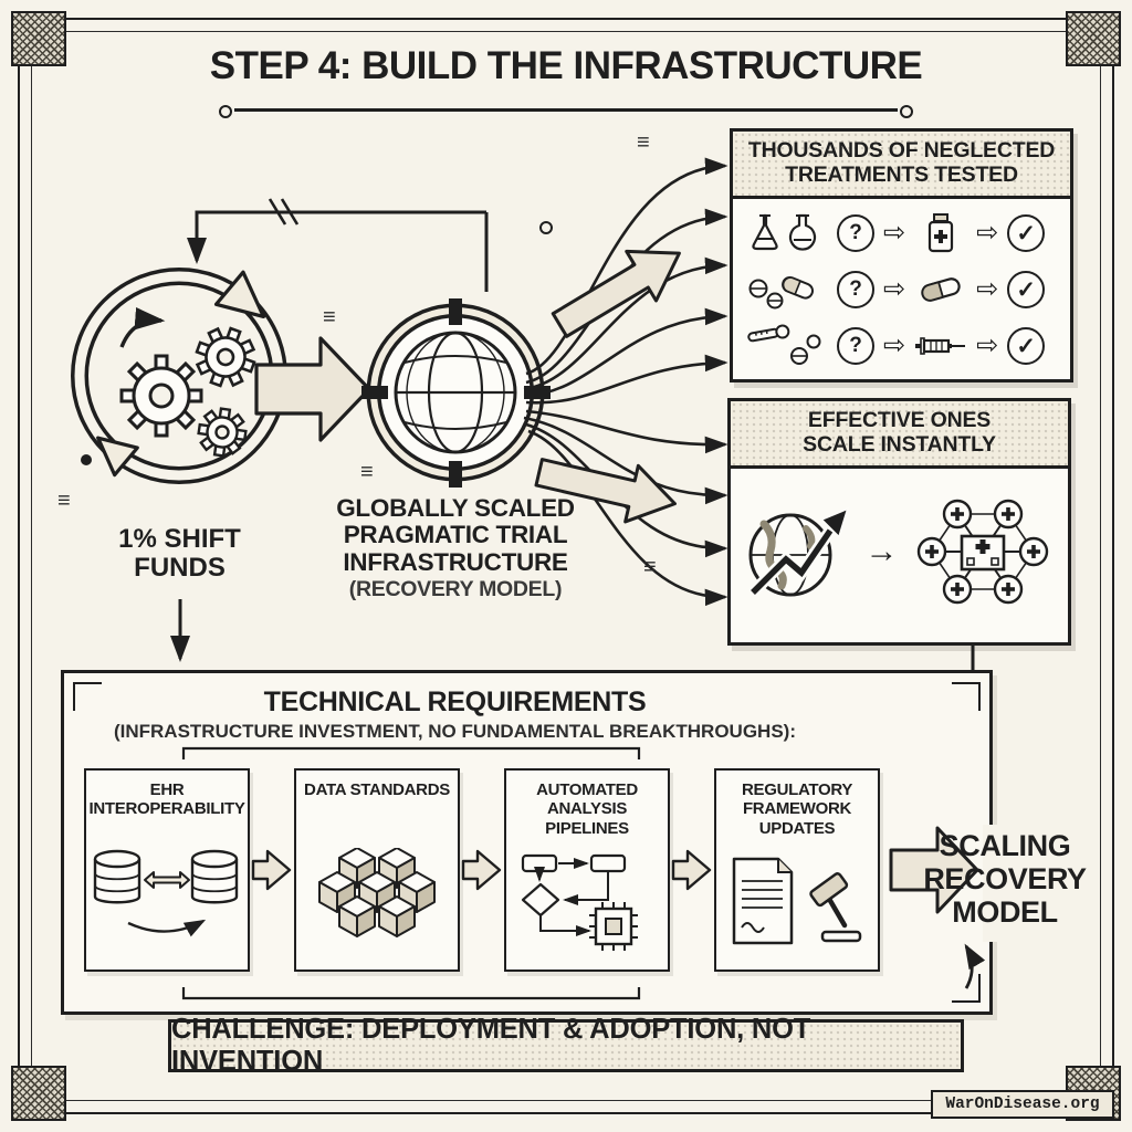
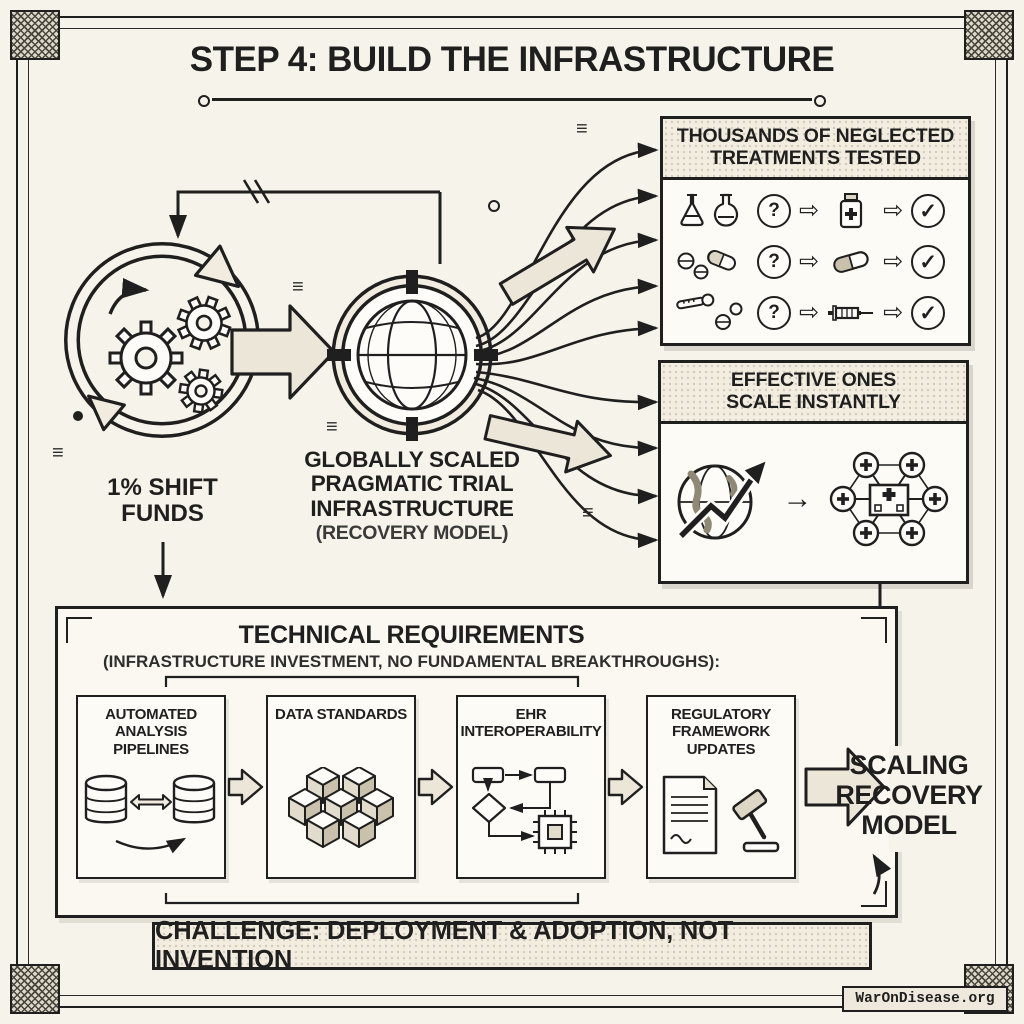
  STEP 4: BUILD THE INFRASTRUCTURE
  1% SHIFT FUNDS
  GLOBALLY SCALED
  PRAGMATIC TRIAL
  INFRASTRUCTURE
  (RECOVERY MODEL)
  THOUSANDS OF NEGLECTED
  TREATMENTS TESTED
  ?
  ⇨
  ⇨
  ✓
  ?
  ⇨
  ⇨
  ✓
  ?
  ⇨
  ⇨
  ✓
  EFFECTIVE ONES
  SCALE INSTANTLY
  →
  TECHNICAL REQUIREMENTS
  (INFRASTRUCTURE INVESTMENT, NO FUNDAMENTAL BREAKTHROUGHS):
- EHR INTEROPERABILITY
+ AUTOMATED ANALYSIS PIPELINES
  DATA STANDARDS
- AUTOMATED ANALYSIS PIPELINES
+ EHR INTEROPERABILITY
  REGULATORY FRAMEWORK UPDATES
  SCALING
  RECOVERY
  MODEL
  CHALLENGE: DEPLOYMENT & ADOPTION, NOT INVENTION
  WarOnDisease.org
  ≡
  ≡
  ≡
  ≡
  ≡
